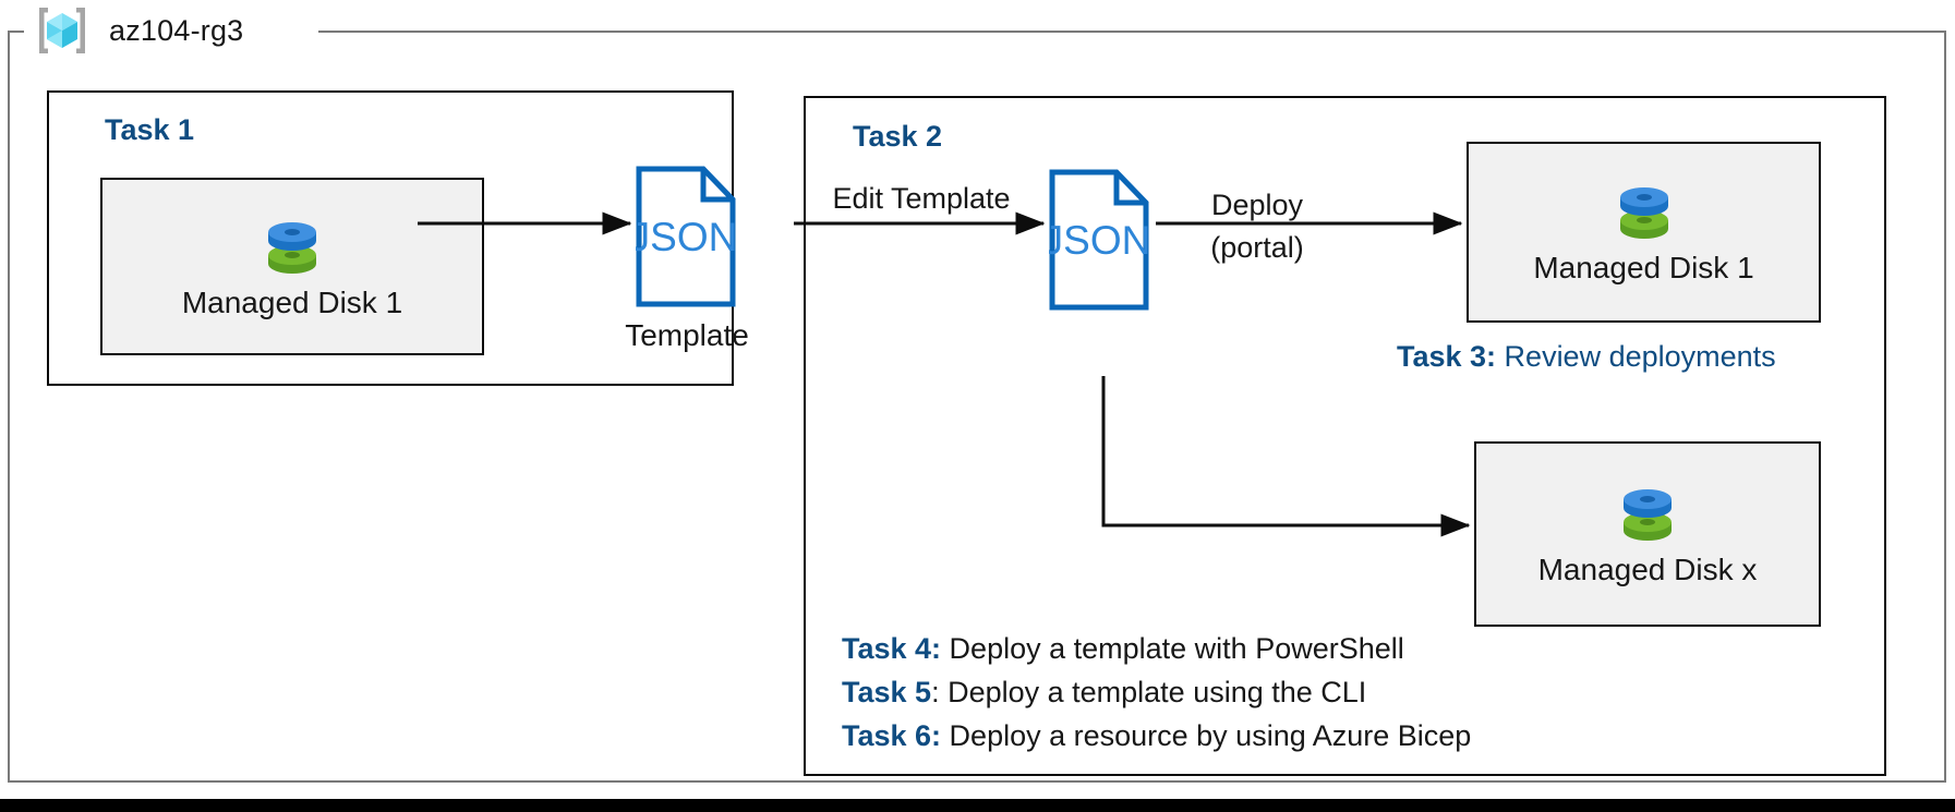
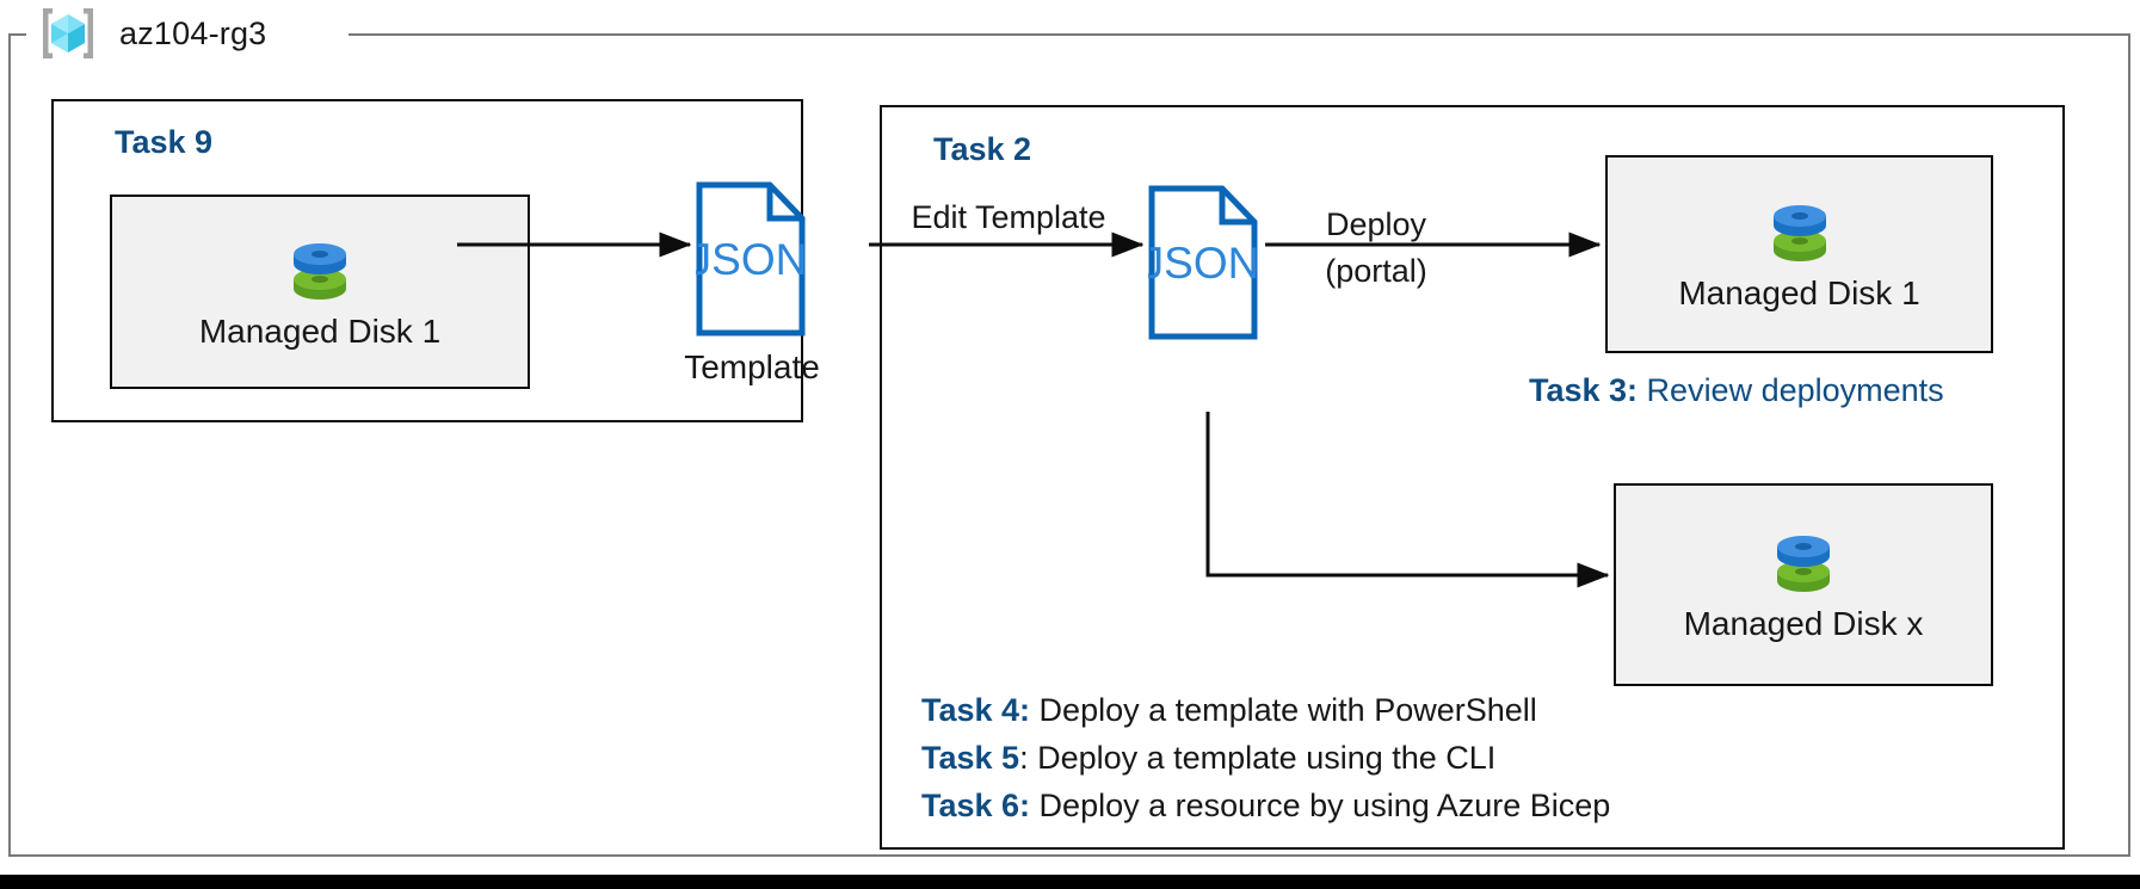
  az104-rg3
- Task 1
+ Task 9
  Managed Disk 1
  JSON
  Template
  Task 2
  Edit Template
  JSON
  Deploy
  (portal)
  Managed Disk 1
  Managed Disk x
  Task 3: Review deployments
  Task 4: Deploy a template with PowerShell
  Task 5: Deploy a template using the CLI
  Task 6: Deploy a resource by using Azure Bicep
